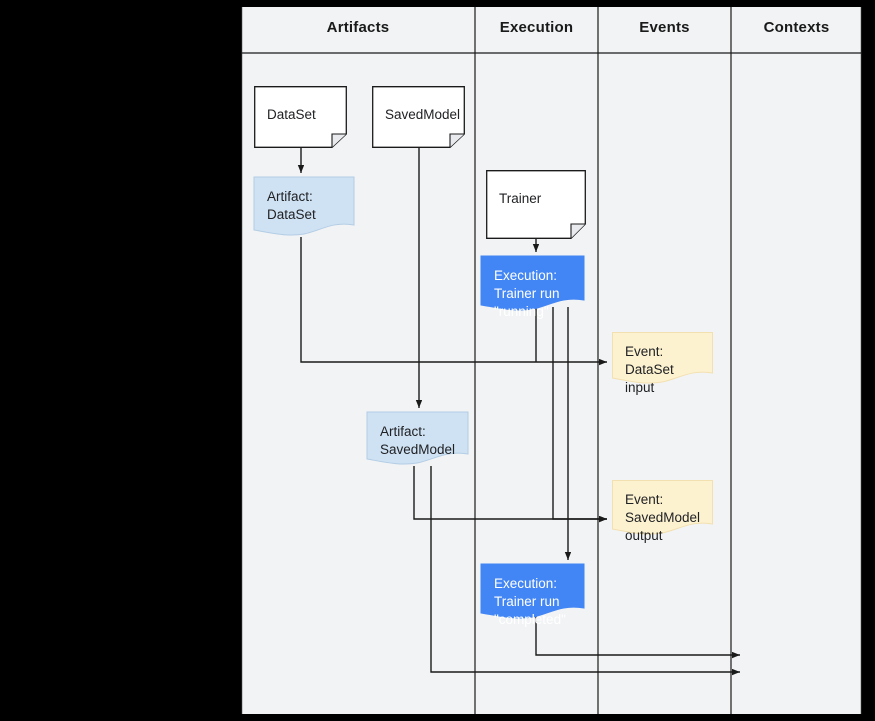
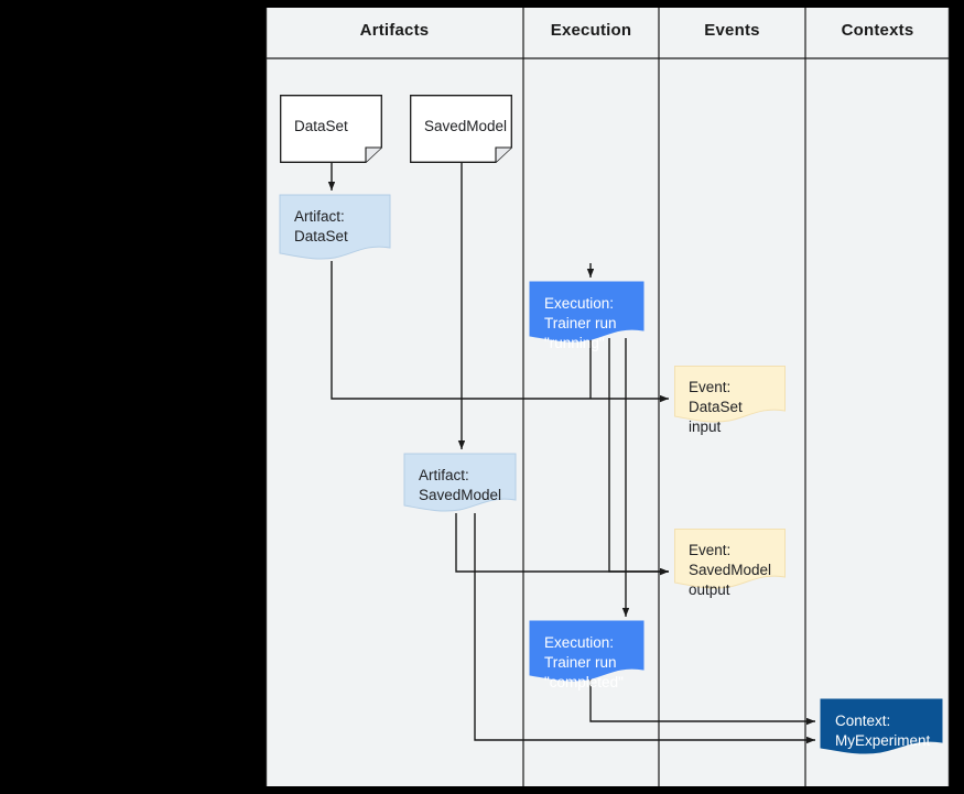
  Artifacts
  Execution
  Events
  Contexts
  DataSet
  SavedModel
  Artifact:
  DataSet
- Trainer
  Execution:
  Trainer run
  "running"
  Event:
  DataSet input
  Artifact:
  SavedModel
  Event:
  SavedModel
  output
  Execution:
  Trainer run
  "completed"
+ Context:
+ MyExperiment
